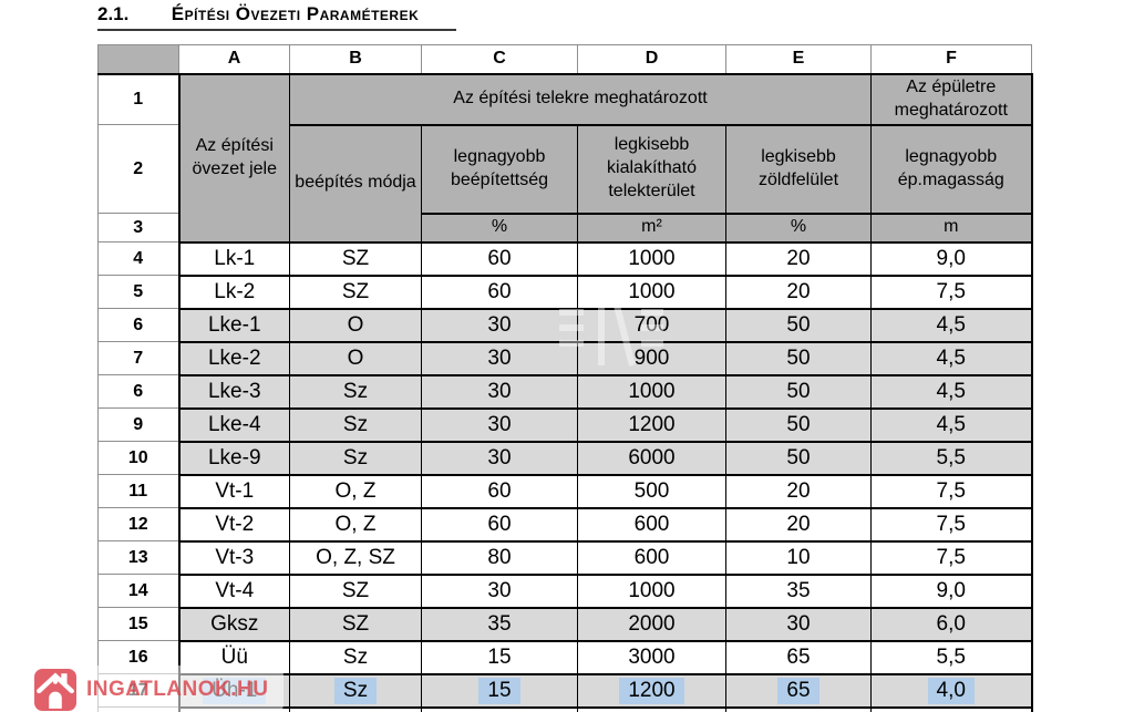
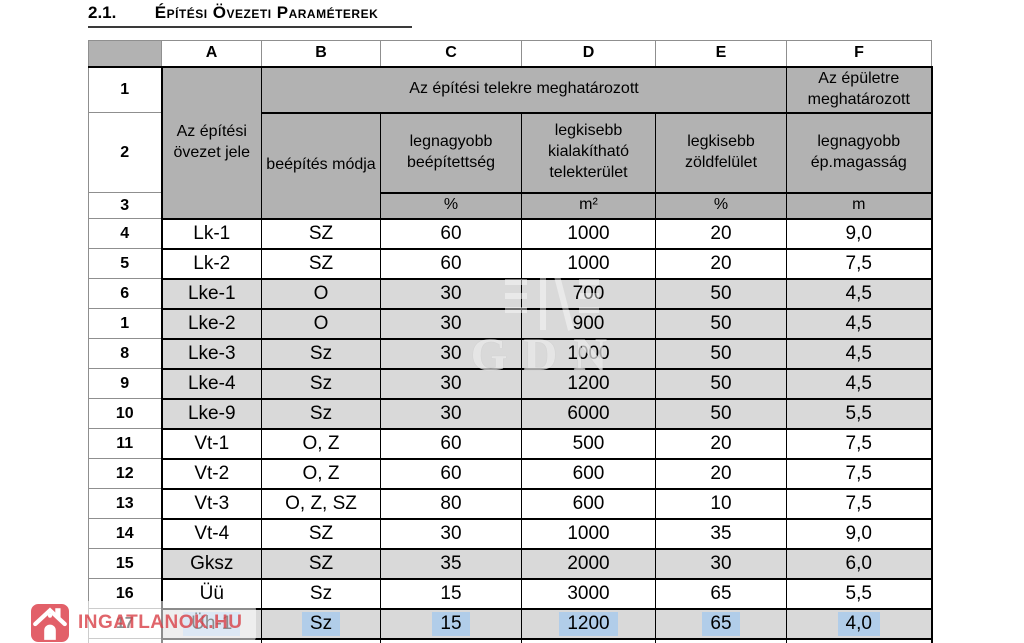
  2.1. Építési Övezeti Paraméterek
  	A	B	C	D	E	F
  1	Az építési övezet jele	Az építési telekre meghatározott	Az épületre meghatározott
  2	beépítés módja	legnagyobb beépítettség	legkisebb kialakítható telekterület	legkisebb zöldfelület	legnagyobb ép.magasság
  3	%	m²	%	m
  4	Lk-1	SZ	60	1000	20	9,0
  5	Lk-2	SZ	60	1000	20	7,5
  6	Lke-1	O	30	700	50	4,5
- 7	Lke-2	O	30	900	50	4,5
+ 1	Lke-2	O	30	900	50	4,5
- 6	Lke-3	Sz	30	1000	50	4,5
+ 8	Lke-3	Sz	30	1000	50	4,5
  9	Lke-4	Sz	30	1200	50	4,5
  10	Lke-9	Sz	30	6000	50	5,5
  11	Vt-1	O, Z	60	500	20	7,5
  12	Vt-2	O, Z	60	600	20	7,5
  13	Vt-3	O, Z, SZ	80	600	10	7,5
  14	Vt-4	SZ	30	1000	35	9,0
  15	Gksz	SZ	35	2000	30	6,0
  16	Üü	Sz	15	3000	65	5,5
  17	Üh-1	Sz	15	1200	65	4,0
+ GDN
  INGATLANOK.HU
